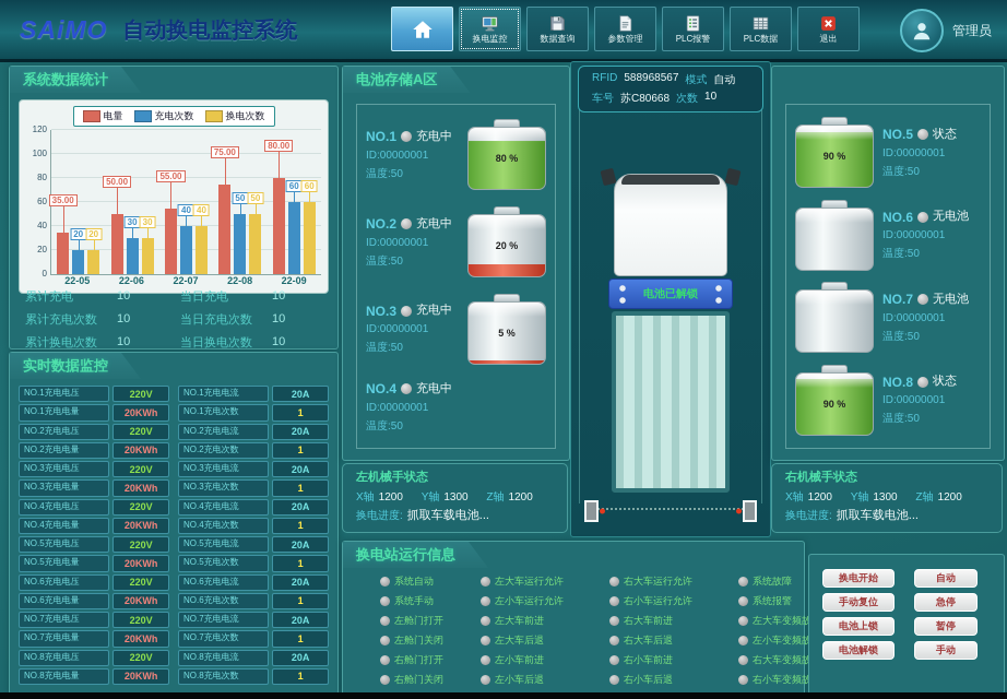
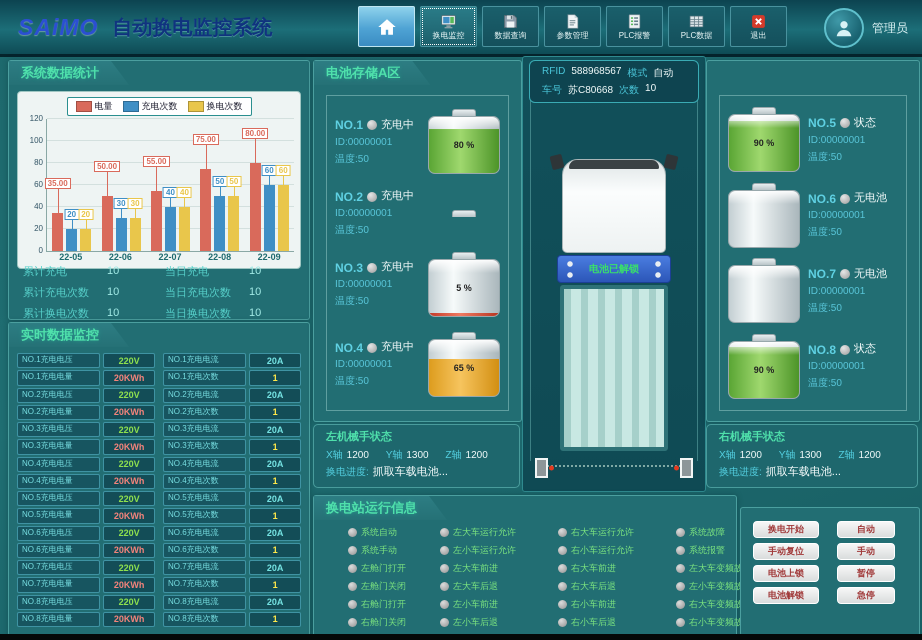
  SAiMO
  自动换电监控系统
  换电监控
  数据查询
  参数管理
  PLC报警
  PLC数据
  退出
  管理员
  系统数据统计
  电量
  充电次数
  换电次数
  0
  20
  40
  60
  80
  100
  120
  35.00
  20
  20
  50.00
  30
  30
  55.00
  40
  40
  75.00
  50
  50
  80.00
  60
  60
  22-05
  22-06
  22-07
  22-08
  22-09
  累计充电
  10
  当日充电
  10
  累计充电次数
  10
  当日充电次数
  10
  累计换电次数
  10
  当日换电次数
  10
  实时数据监控
  NO.1充电电压
  220V
  NO.1充电电流
  20A
  NO.1充电电量
  20KWh
  NO.1充电次数
  1
  NO.2充电电压
  220V
  NO.2充电电流
  20A
  NO.2充电电量
  20KWh
  NO.2充电次数
  1
  NO.3充电电压
  220V
  NO.3充电电流
  20A
  NO.3充电电量
  20KWh
  NO.3充电次数
  1
  NO.4充电电压
  220V
  NO.4充电电流
  20A
  NO.4充电电量
  20KWh
  NO.4充电次数
  1
  NO.5充电电压
  220V
  NO.5充电电流
  20A
  NO.5充电电量
  20KWh
  NO.5充电次数
  1
  NO.6充电电压
  220V
  NO.6充电电流
  20A
  NO.6充电电量
  20KWh
  NO.6充电次数
  1
  NO.7充电电压
  220V
  NO.7充电电流
  20A
  NO.7充电电量
  20KWh
  NO.7充电次数
  1
  NO.8充电电压
  220V
  NO.8充电电流
  20A
  NO.8充电电量
  20KWh
  NO.8充电次数
  1
  电池存储A区
  NO.1
  充电中
  ID:00000001
  温度:50
  80 %
  NO.2
  充电中
  ID:00000001
  温度:50
- 20 %
  NO.3
  充电中
  ID:00000001
  温度:50
  5 %
  NO.4
  充电中
  ID:00000001
  温度:50
+ 65 %
  左机械手状态
  X轴 1200 Y轴 1300 Z轴 1200
  换电进度: 抓取车载电池...
  RFID
  588968567
  模式
  自动
  车号
  苏C80668
  次数
  10
  电池已解锁
  NO.5
  状态
  ID:00000001
  温度:50
  90 %
  NO.6
  无电池
  ID:00000001
  温度:50
  NO.7
  无电池
  ID:00000001
  温度:50
  NO.8
  状态
  ID:00000001
  温度:50
  90 %
  右机械手状态
  X轴 1200 Y轴 1300 Z轴 1200
  换电进度: 抓取车载电池...
  换电站运行信息
  系统自动
  左大车运行允许
  右大车运行允许
  系统故障
  系统手动
  左小车运行允许
  右小车运行允许
  系统报警
  左舱门打开
  左大车前进
  右大车前进
  左大车变频故
  左舱门关闭
  左大车后退
  右大车后退
  左小车变频故
  右舱门打开
  左小车前进
  右小车前进
  右大车变频故
  右舱门关闭
  左小车后退
  右小车后退
  右小车变频故
  换电开始
  手动复位
  电池上锁
  电池解锁
  自动
- 急停
+ 手动
  暂停
- 手动
+ 急停
